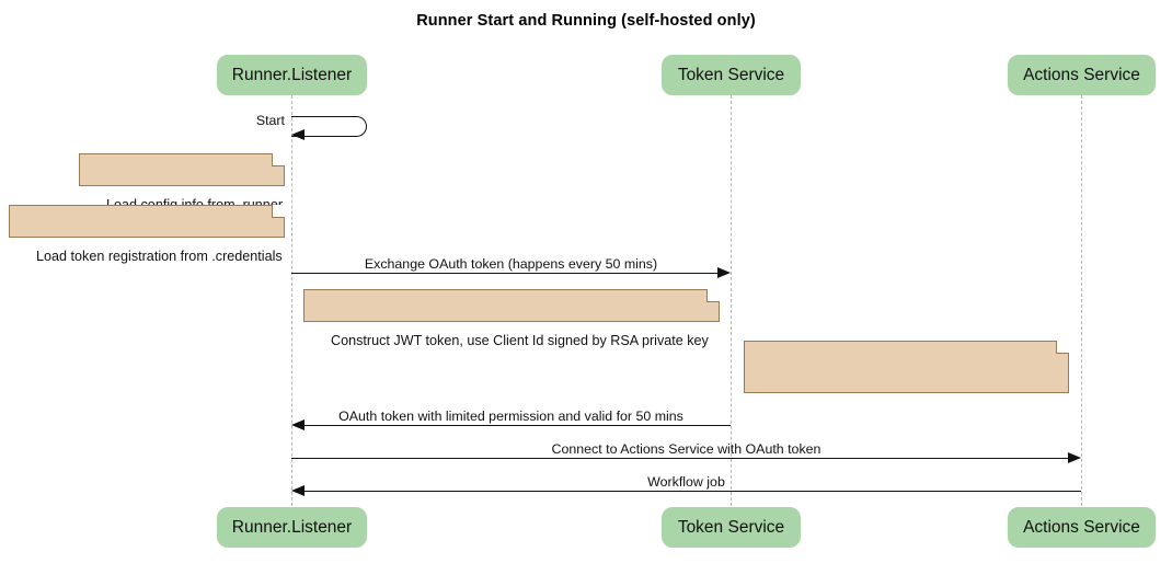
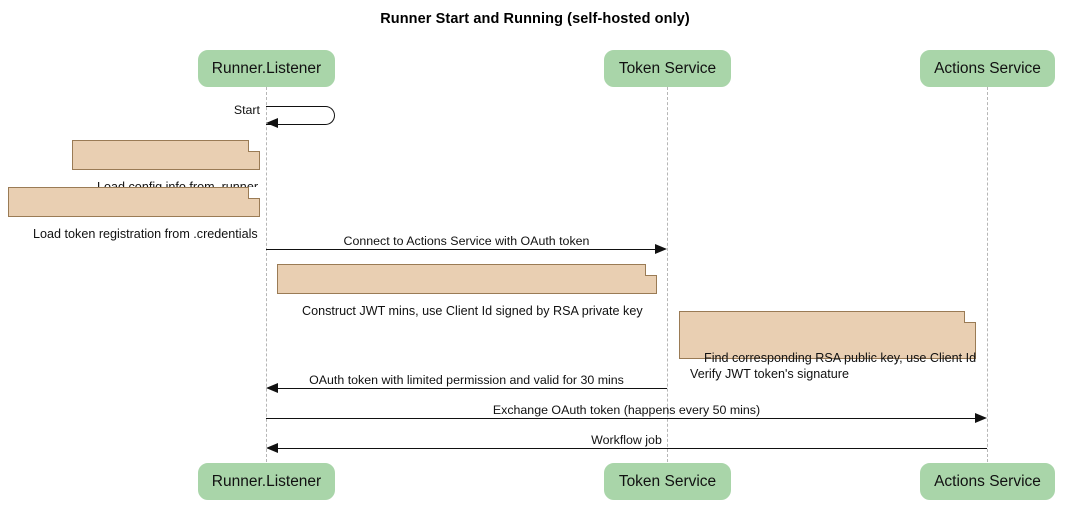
  Runner Start and Running (self-hosted only)
  Runner.Listener
  Token Service
  Actions Service
  Start
  Load token registration from .credentials
- Exchange OAuth token (happens every 50 mins)
+ Connect to Actions Service with OAuth token
- Construct JWT token, use Client Id signed by RSA private key
+ Construct JWT mins, use Client Id signed by RSA private key
+ Find corresponding RSA public key, use Client Id
+ Verify JWT token's signature
- OAuth token with limited permission and valid for 50 mins
+ OAuth token with limited permission and valid for 30 mins
- Connect to Actions Service with OAuth token
+ Exchange OAuth token (happens every 50 mins)
  Workflow job
  Runner.Listener
  Token Service
  Actions Service
